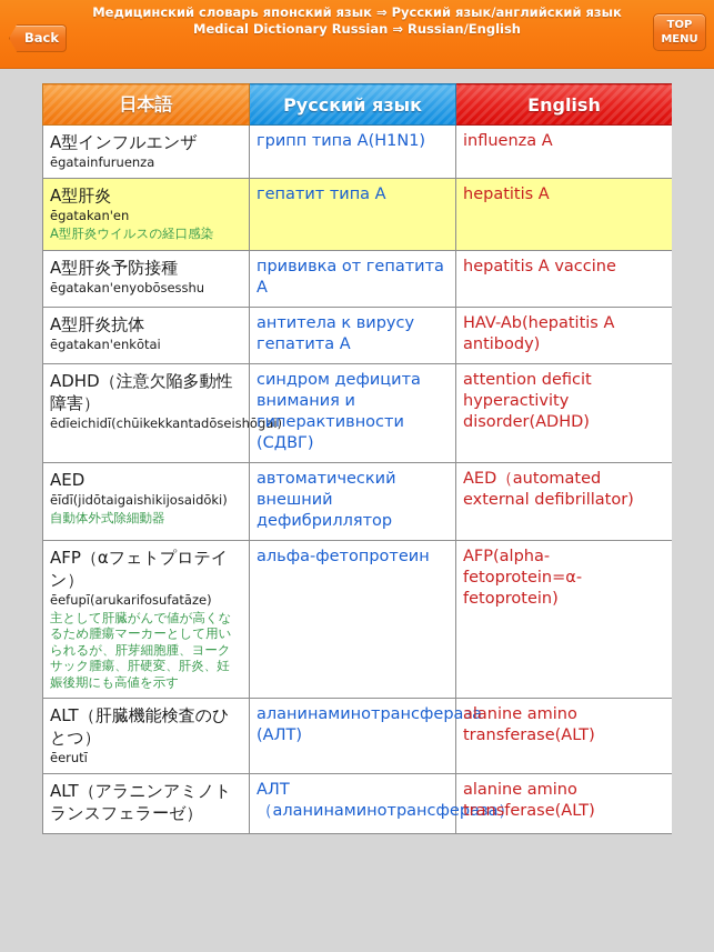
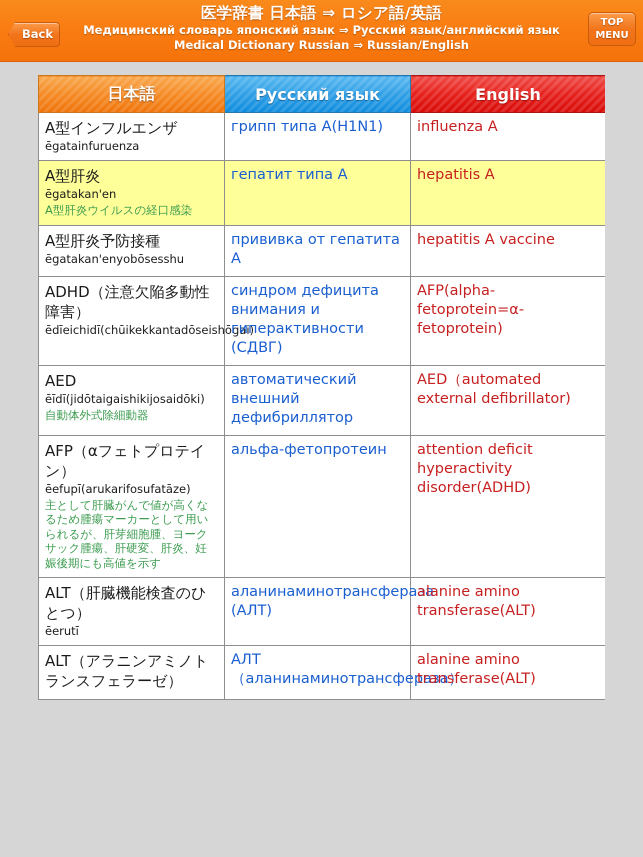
  Back
+ 医学辞書 日本語 ⇒ ロシア語/英語
  Медицинский словарь японский язык ⇒ Русский язык/английский язык
  Medical Dictionary Russian ⇒ Russian/English
  TOP
  MENU
  日本語	Русский язык	English
  A型インフルエンザēgatainfuruenza	грипп типа A(H1N1)	influenza A
  A型肝炎ēgatakan'enA型肝炎ウイルスの経口感染	гепатит типа A	hepatitis A
  A型肝炎予防接種ēgatakan'enyobōsesshu	прививка от гепатита A	hepatitis A vaccine
- A型肝炎抗体ēgatakan'enkōtai	антитела к вирусу гепатита A	HAV-Ab(hepatitis A antibody)
- ADHD（注意欠陥多動性障害）ēdīeichidī(chūikekkantadōseishō	синдром дефицита внимания и гиперактивности (СДВГ)	attention deficit hyperactivity disorder(ADHD)
+ ADHD（注意欠陥多動性障害）ēdīeichidī(chūikekkantadōseishō	синдром дефицита внимания и гиперактивности (СДВГ)	AFP(alpha-fetoprotein=α-fetoprotein)
  AEDēīdī(jidōtaigaishikijosaidōki)自動体外式除細動器	автоматический внешний дефибриллятор	AED（automated external defibrillator)
- AFP（αフェトプロテイン）ēefupī(arukarifosufatāze)主として肝臓がんで値が高くなるため腫瘍マーカーとして用いられるが、肝芽細胞腫、ヨークサック腫瘍、肝硬変、肝炎、妊娠後期にも高値を示す	альфа-фетопротеин	AFP(alpha-fetoprotein=α-fetoprotein)
+ AFP（αフェトプロテイン）ēefupī(arukarifosufatāze)主として肝臓がんで値が高くなるため腫瘍マーカーとして用いられるが、肝芽細胞腫、ヨークサック腫瘍、肝硬変、肝炎、妊娠後期にも高値を示す	альфа-фетопротеин	attention deficit hyperactivity disorder(ADHD)
  ALT（肝臓機能検査のひとつ）ēerutī	аланинаминотрансфера (АЛТ)	alanine amino transferase(ALT)
  ALT（アラニンアミノトランスフェラーゼ）	АЛТ（аланинаминотрансфе	alanine amino transferase(ALT)
